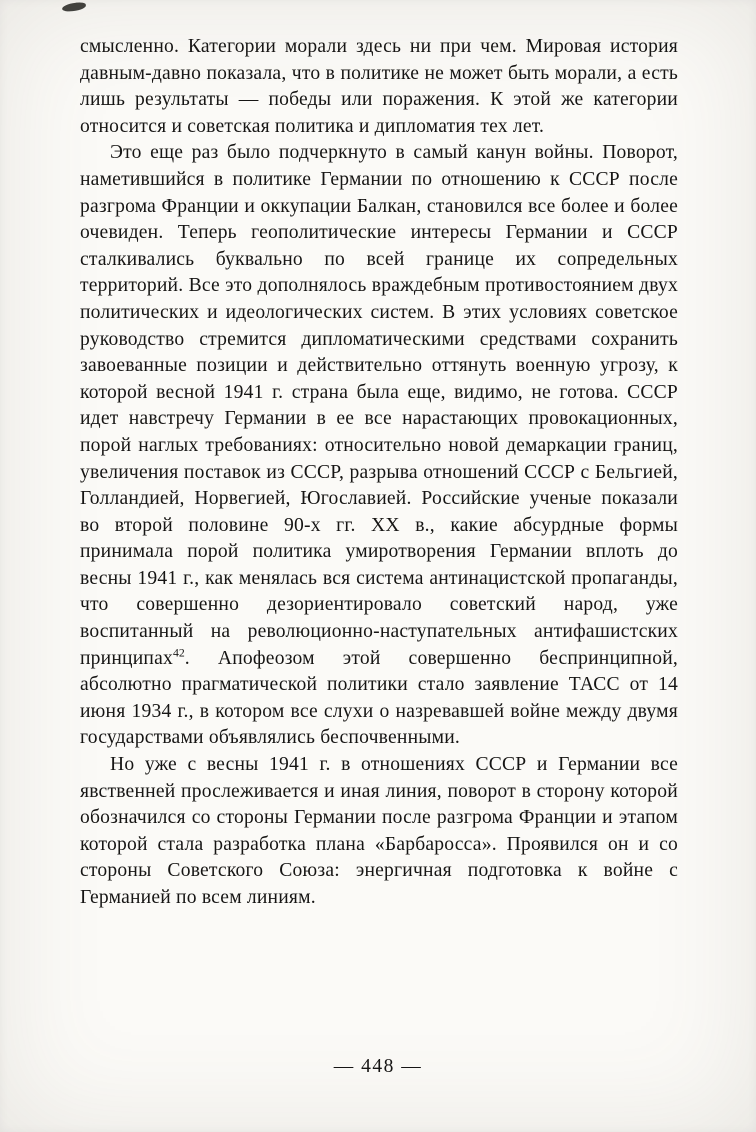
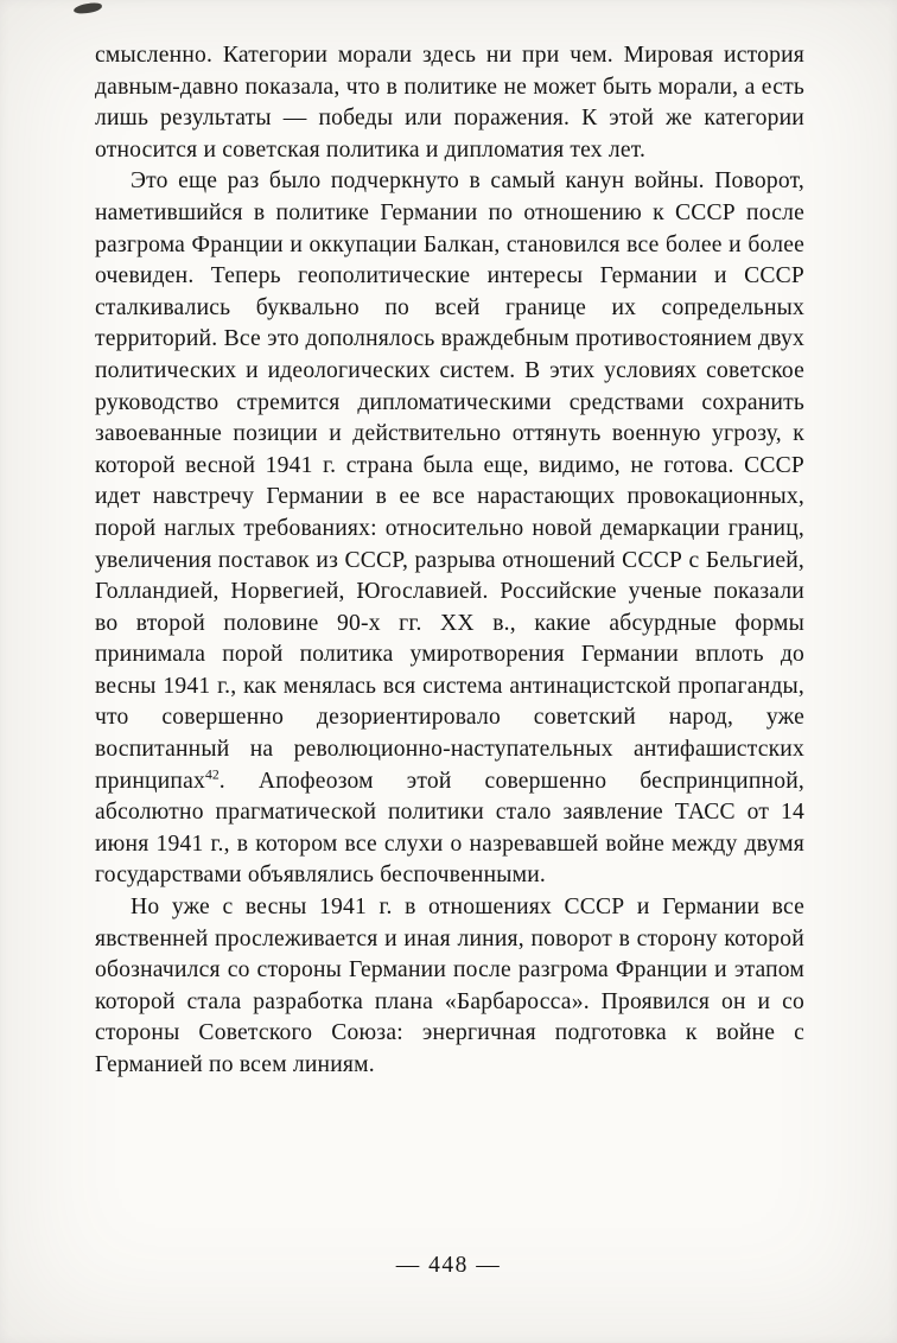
  смысленно. Категории морали здесь ни при чем. Мировая история давным-давно показала, что в политике не может быть морали, а есть лишь результаты — победы или поражения. К этой же категории относится и советская политика и дипломатия тех лет.
- Это еще раз было подчеркнуто в самый канун войны. Поворот, наметившийся в политике Германии по отношению к СССР после разгрома Франции и оккупации Балкан, становился все более и более очевиден. Теперь геополитические интересы Германии и СССР сталкивались буквально по всей границе их сопредельных территорий. Все это дополнялось враждебным противостоянием двух политических и идеологических систем. В этих условиях советское руководство стремится дипломатическими средствами сохранить завоеванные позиции и действительно оттянуть военную угрозу, к которой весной 1941 г. страна была еще, видимо, не готова. СССР идет навстречу Германии в ее все нарастающих провокационных, порой наглых требованиях: относительно новой демаркации границ, увеличения поставок из СССР, разрыва отношений СССР с Бельгией, Голландией, Норвегией, Югославией. Российские ученые показали во второй половине 90-х гг. XX в., какие абсурдные формы принимала порой политика умиротворения Германии вплоть до весны 1941 г., как менялась вся система антинацистской пропаганды, что совершенно дезориентировало советский народ, уже воспитанный на революционно-наступательных антифашистских принципах42. Апофеозом этой совершенно беспринципной, абсолютно прагматической политики стало заявление ТАСС от 14 июня 1934 г., в котором все слухи о назревавшей войне между двумя государствами объявлялись беспочвенными.
+ Это еще раз было подчеркнуто в самый канун войны. Поворот, наметившийся в политике Германии по отношению к СССР после разгрома Франции и оккупации Балкан, становился все более и более очевиден. Теперь геополитические интересы Германии и СССР сталкивались буквально по всей границе их сопредельных территорий. Все это дополнялось враждебным противостоянием двух политических и идеологических систем. В этих условиях советское руководство стремится дипломатическими средствами сохранить завоеванные позиции и действительно оттянуть военную угрозу, к которой весной 1941 г. страна была еще, видимо, не готова. СССР идет навстречу Германии в ее все нарастающих провокационных, порой наглых требованиях: относительно новой демаркации границ, увеличения поставок из СССР, разрыва отношений СССР с Бельгией, Голландией, Норвегией, Югославией. Российские ученые показали во второй половине 90-х гг. XX в., какие абсурдные формы принимала порой политика умиротворения Германии вплоть до весны 1941 г., как менялась вся система антинацистской пропаганды, что совершенно дезориентировало советский народ, уже воспитанный на революционно-наступательных антифашистских принципах42. Апофеозом этой совершенно беспринципной, абсолютно прагматической политики стало заявление ТАСС от 14 июня 1941 г., в котором все слухи о назревавшей войне между двумя государствами объявлялись беспочвенными.
  Но уже с весны 1941 г. в отношениях СССР и Германии все явственней прослеживается и иная линия, поворот в сторону которой обозначился со стороны Германии после разгрома Франции и этапом которой стала разработка плана «Барбаросса». Проявился он и со стороны Советского Союза: энергичная подготовка к войне с Германией по всем линиям.
  — 448 —
